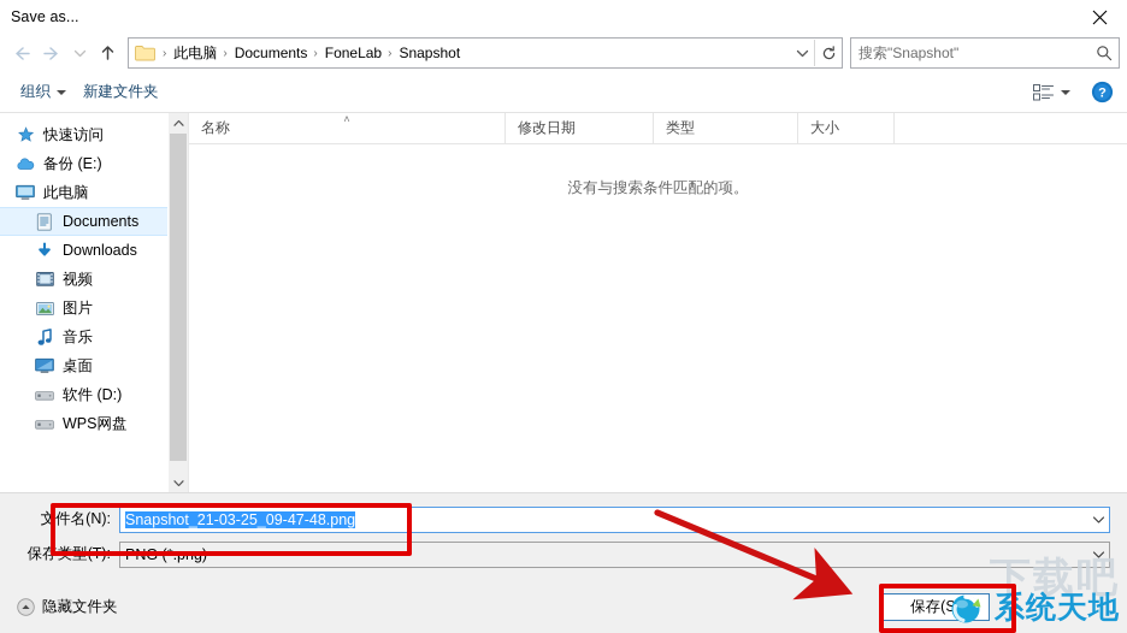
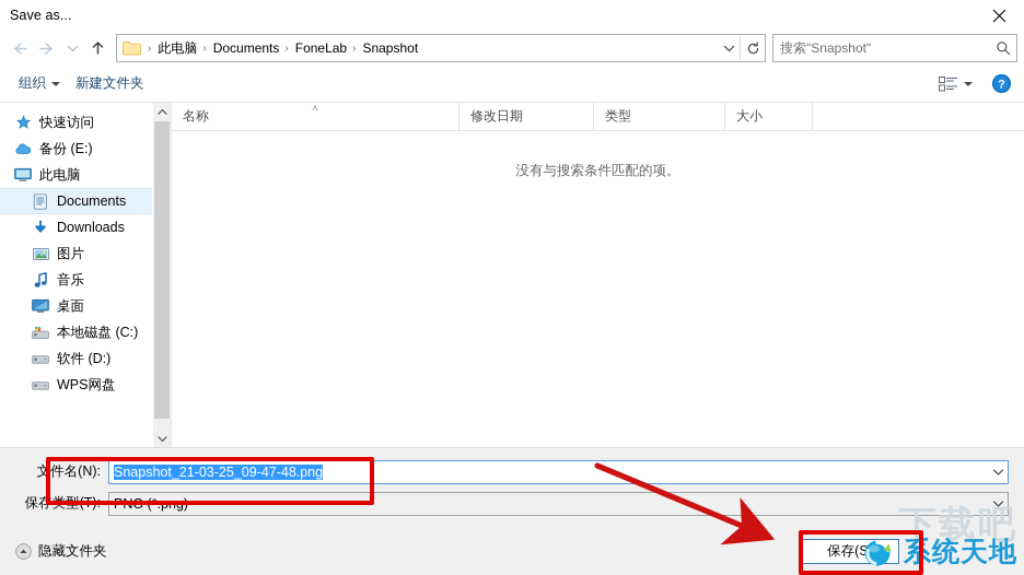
  Save as...
  ›
  此电脑
  ›
  Documents
  ›
  FoneLab
  ›
  Snapshot
  搜索"Snapshot"
  组织
  新建文件夹
  ?
  快速访问
  备份 (E:)
  此电脑
  Documents
  Downloads
- 视频
  图片
  音乐
  桌面
+ 本地磁盘 (C:)
  软件 (D:)
  WPS网盘
  ˄
  名称
  修改日期
  类型
  大小
  没有与搜索条件匹配的项。
  文件名(N):
  Snapshot_21-03-25_09-47-48.png
  保存类型(T):
  PNG (*.png)
  隐藏文件夹
  保存(S
  下载吧
  系统天地
